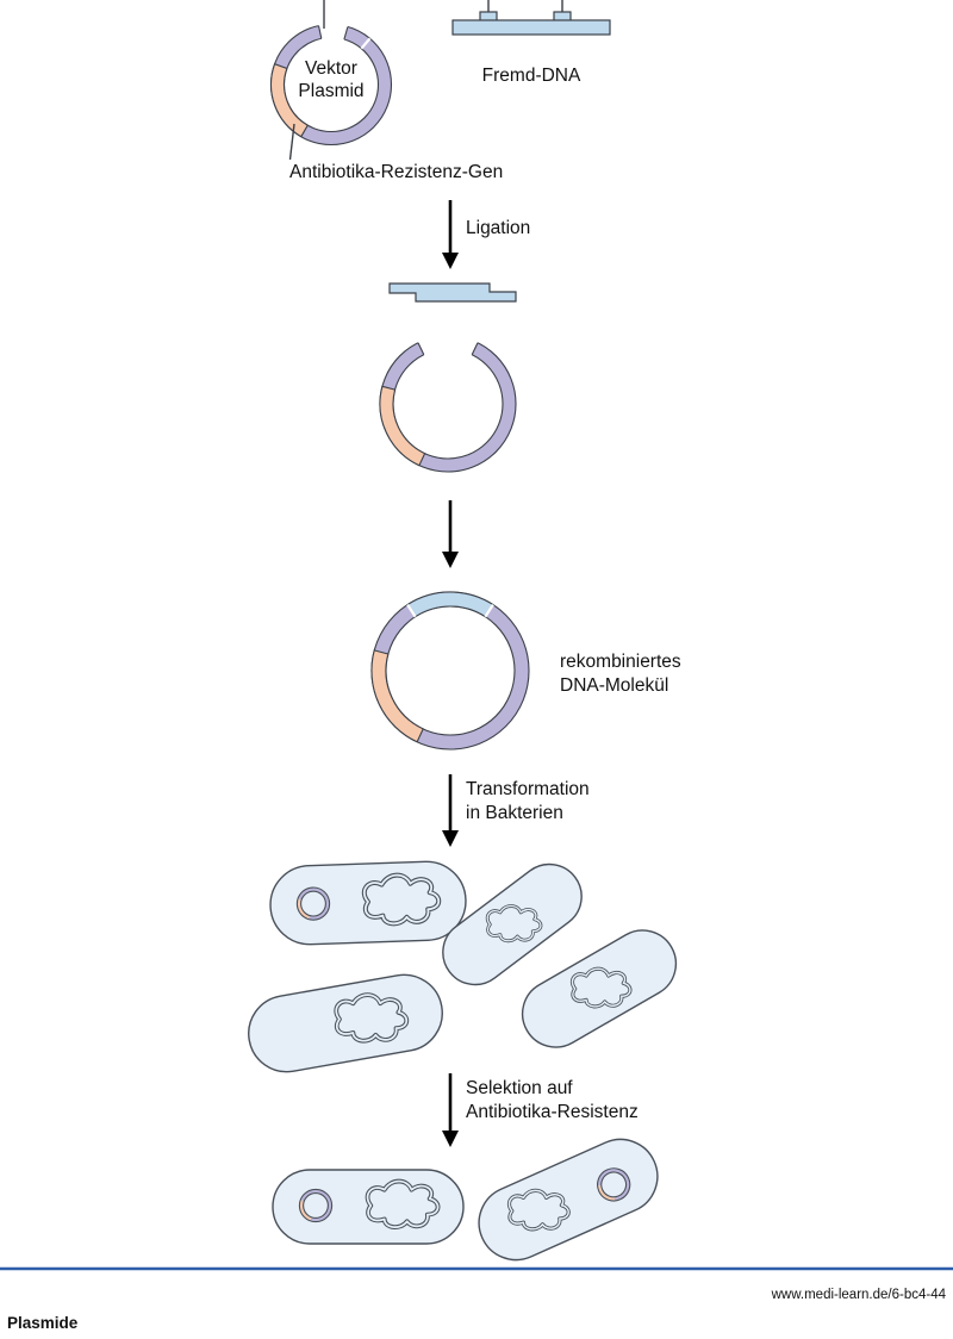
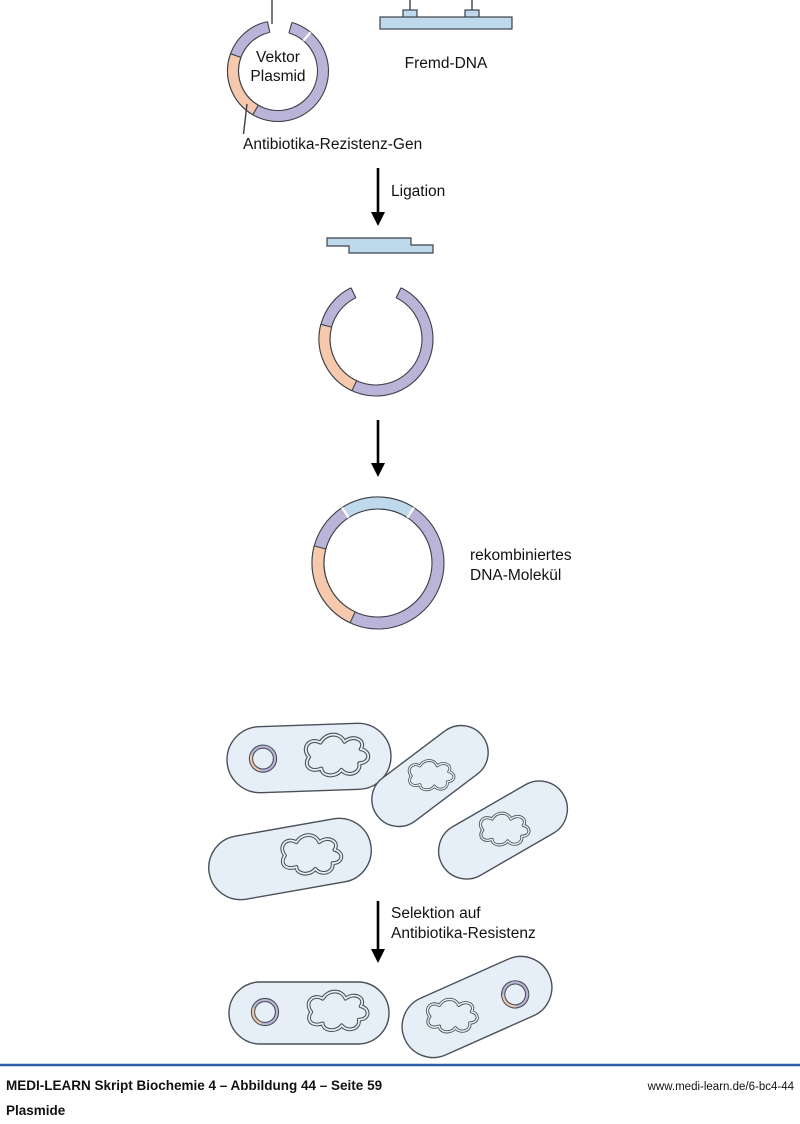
  Vektor
  Plasmid
  Antibiotika-Rezistenz-Gen
  Fremd-DNA
  Ligation
  rekombiniertes
  DNA-Molekül
- Transformation
- in Bakterien
  Selektion auf
  Antibiotika-Resistenz
+ MEDI-LEARN Skript Biochemie 4 – Abbildung 44 – Seite 59
  www.medi-learn.de/6-bc4-44
  Plasmide
